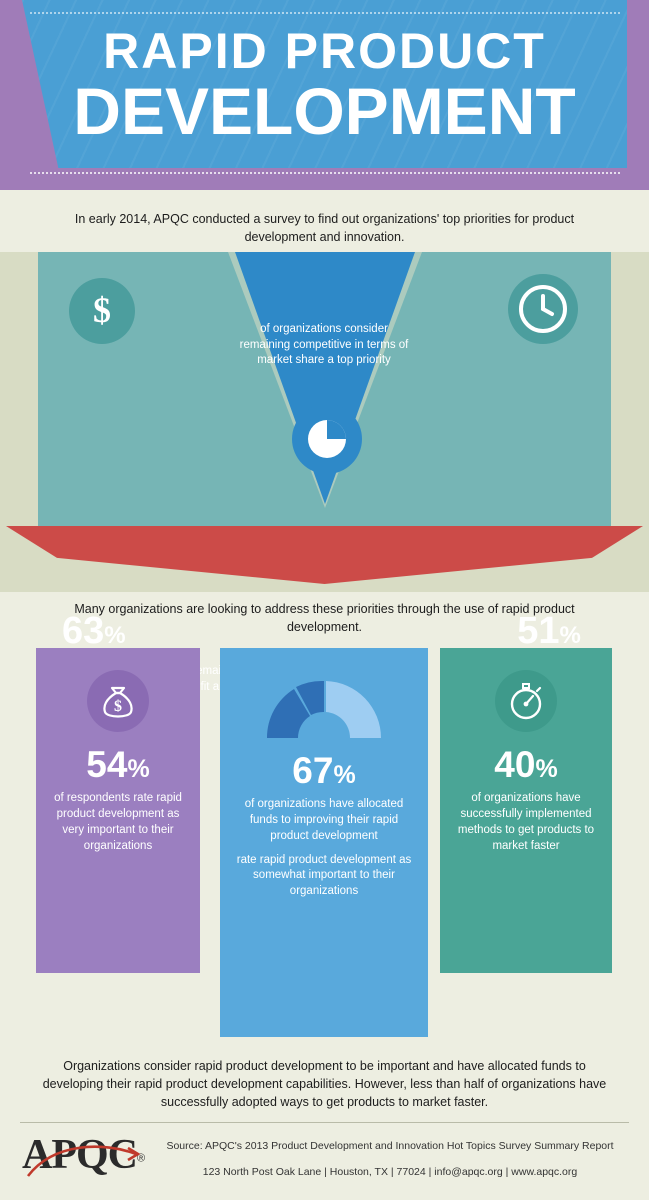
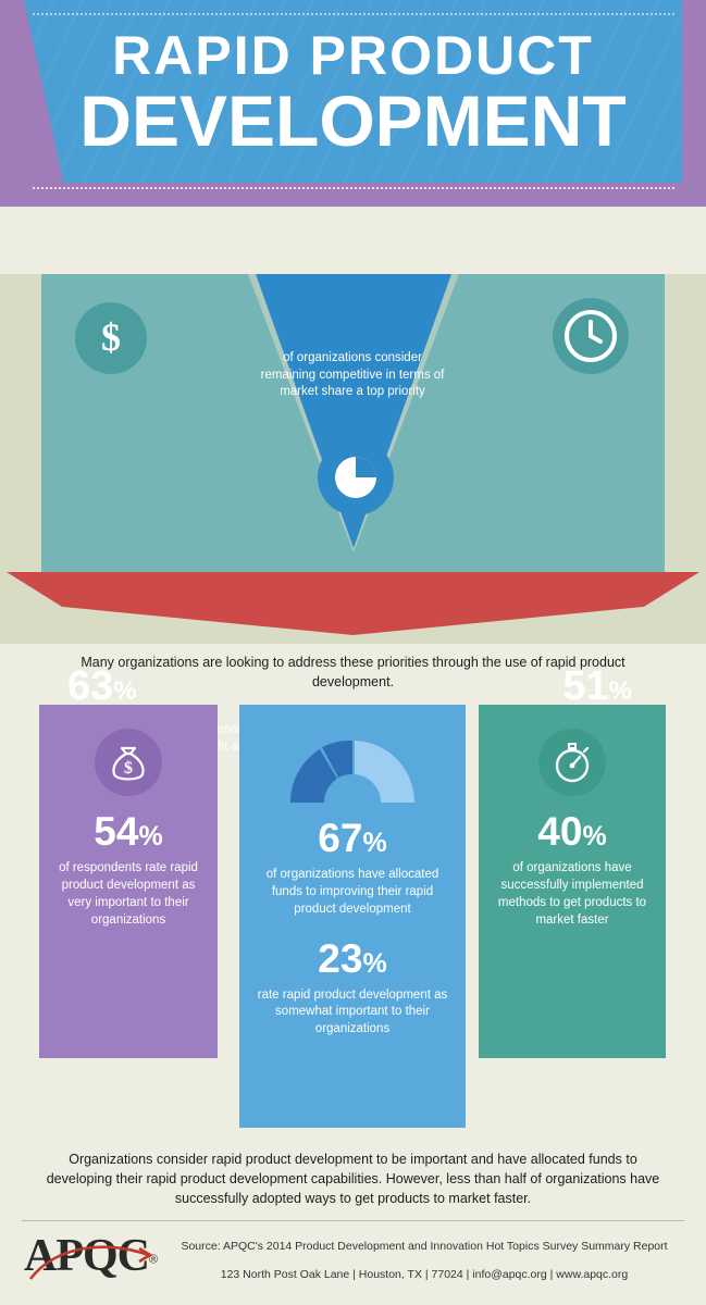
  RAPID PRODUCT
  DEVELOPMENT
- In early 2014, APQC conducted a survey to find out organizations' top priorities for product development and innovation.
  $
  63%
  of organizations consider remaining competitive in terms of market share a top priority
  51%
  Many organizations are looking to address these priorities through the use of rapid product development.
  $
  54%
  of respondents rate rapid product development as very important to their organizations
  67%
  of organizations have allocated funds to improving their rapid product development
+ 23%
  rate rapid product development as somewhat important to their organizations
  40%
  of organizations have successfully implemented methods to get products to market faster
  Organizations consider rapid product development to be important and have allocated funds to developing their rapid product development capabilities. However, less than half of organizations have successfully adopted ways to get products to market faster.
  APQC®
- Source: APQC's 2013 Product Development and Innovation Hot Topics Survey Summary Report
+ Source: APQC's 2014 Product Development and Innovation Hot Topics Survey Summary Report
  123 North Post Oak Lane | Houston, TX | 77024 | info@apqc.org | www.apqc.org
